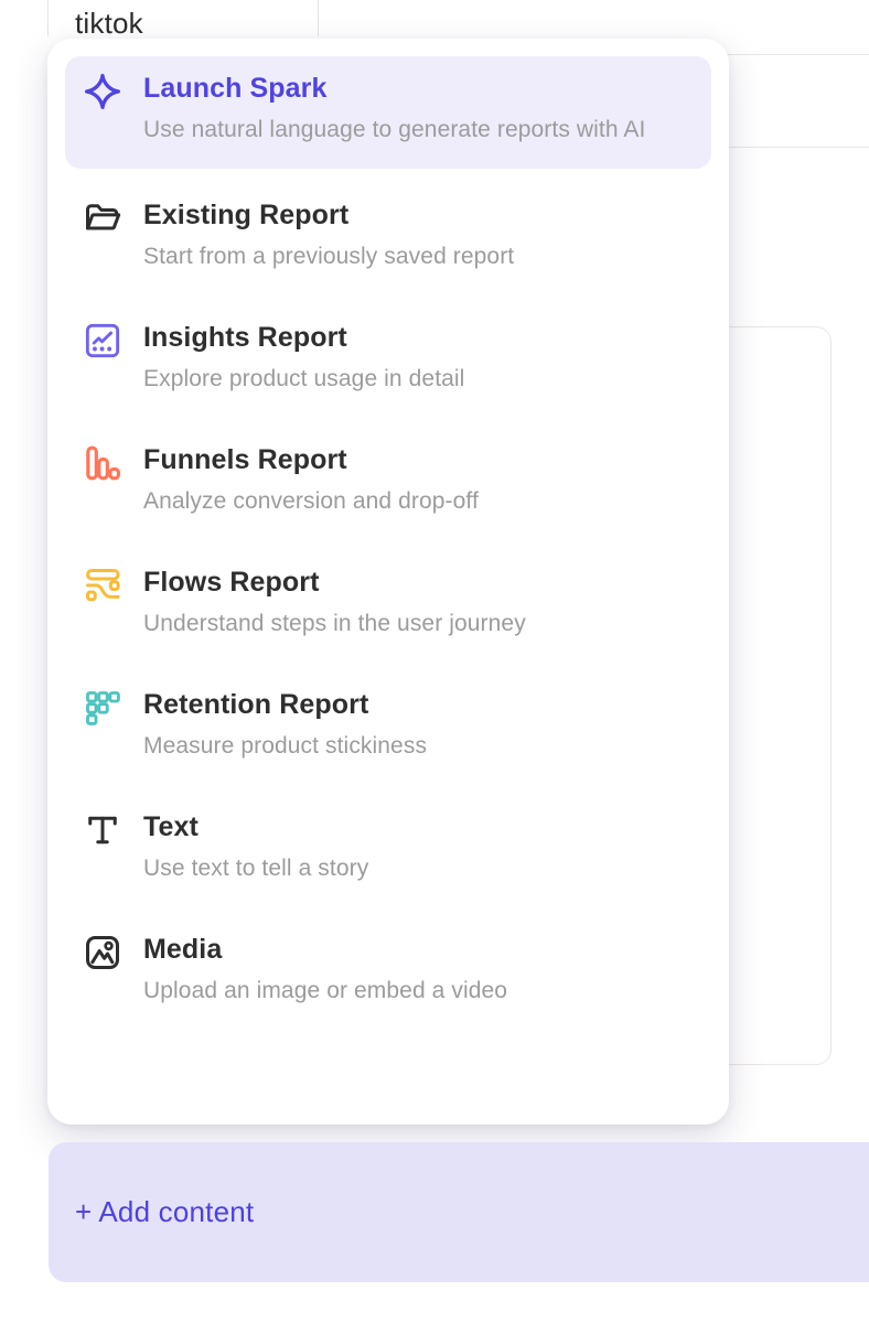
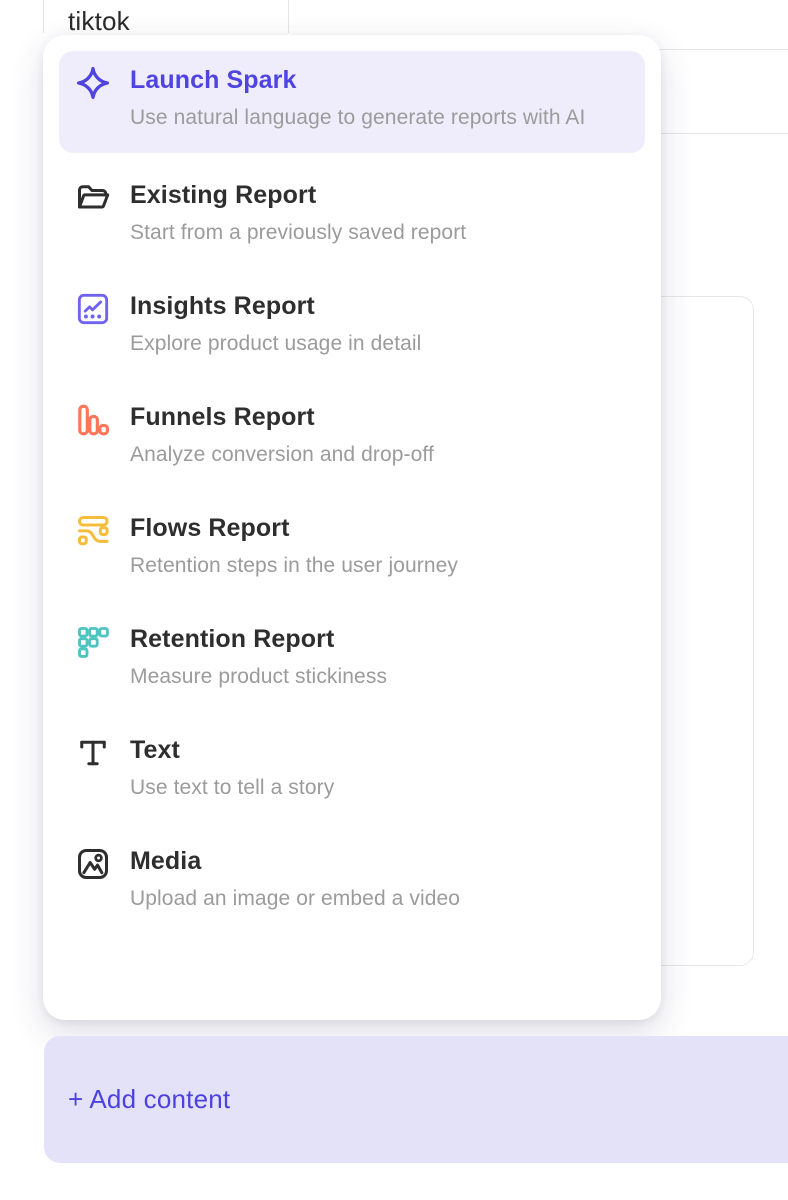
  tiktok
  Launch Spark
  Use natural language to generate reports with AI
  Existing Report
  Start from a previously saved report
  Insights Report
  Explore product usage in detail
  Funnels Report
  Analyze conversion and drop-off
  Flows Report
- Understand steps in the user journey
+ Retention steps in the user journey
  Retention Report
  Measure product stickiness
  Text
  Use text to tell a story
  Media
  Upload an image or embed a video
  + Add content
